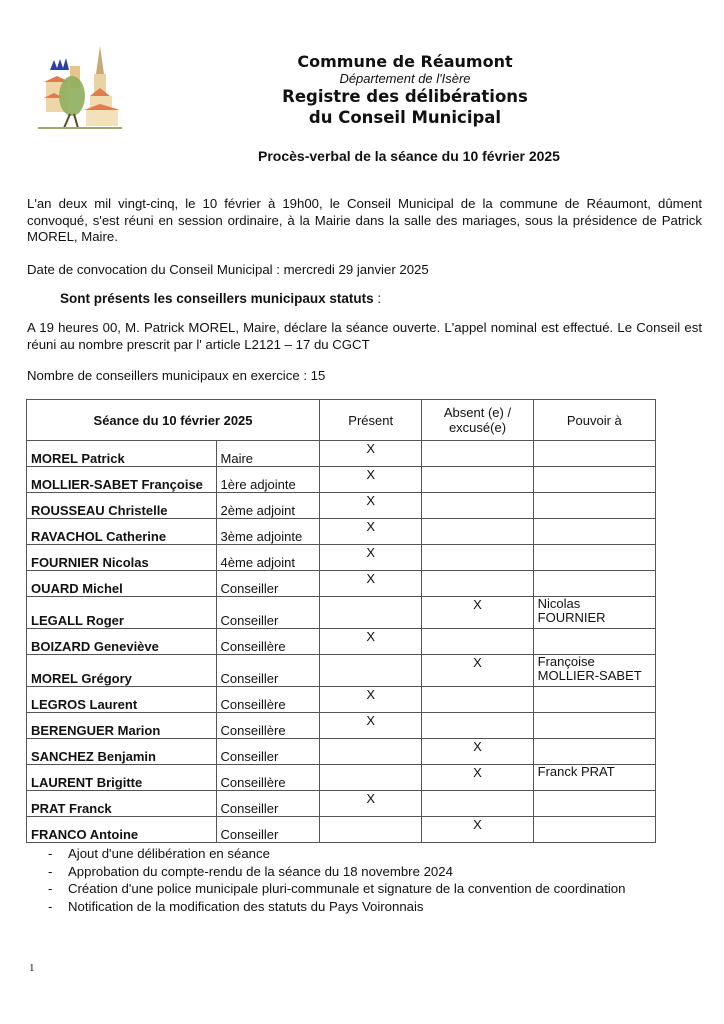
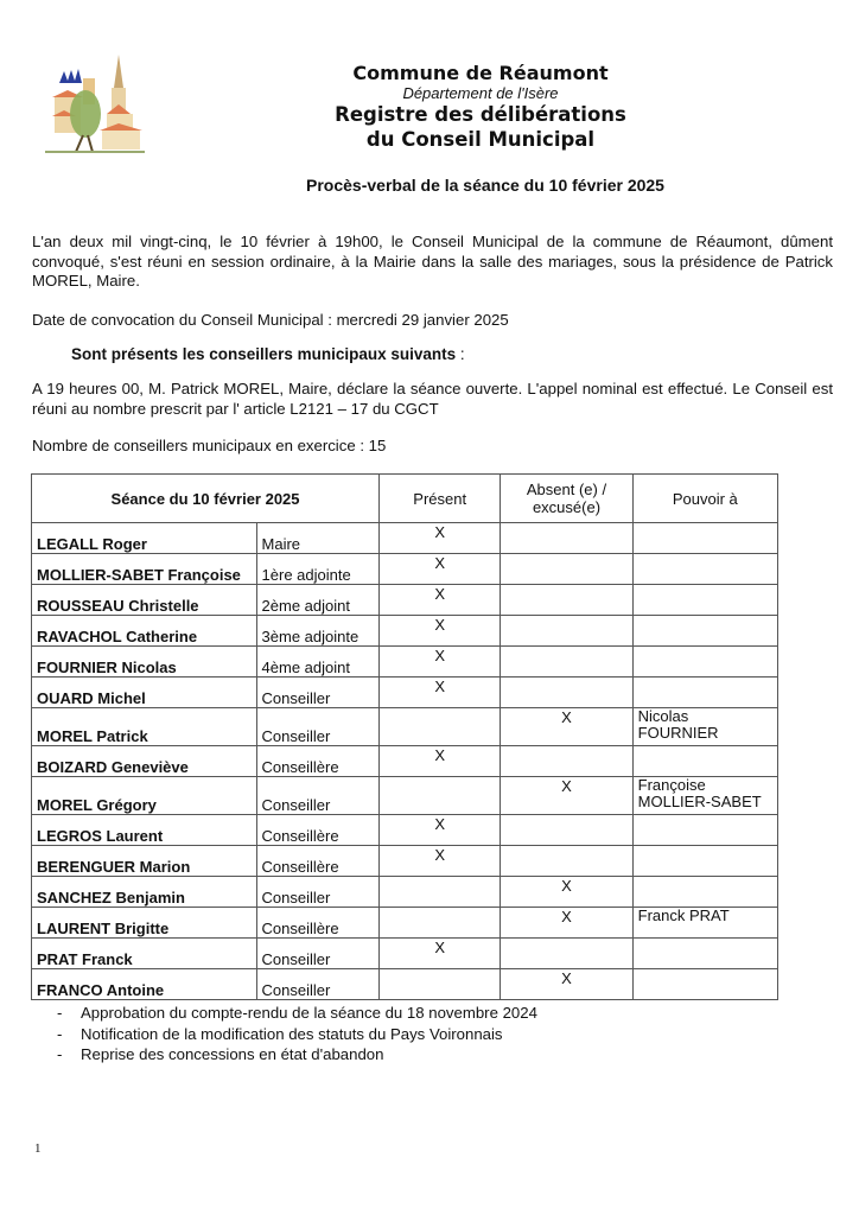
  Commune de Réaumont
  Département de l'Isère
  Registre des délibérations
  du Conseil Municipal
  Procès-verbal de la séance du 10 février 2025
  L'an deux mil vingt-cinq, le 10 février à 19h00, le Conseil Municipal de la commune de Réaumont, dûment convoqué, s'est réuni en session ordinaire, à la Mairie dans la salle des mariages, sous la présidence de Patrick MOREL, Maire.
  Date de convocation du Conseil Municipal : mercredi 29 janvier 2025
- Sont présents les conseillers municipaux statuts :
+ Sont présents les conseillers municipaux suivants :
  A 19 heures 00, M. Patrick MOREL, Maire, déclare la séance ouverte. L'appel nominal est effectué. Le Conseil est réuni au nombre prescrit par l' article L2121 – 17 du CGCT
  Nombre de conseillers municipaux en exercice : 15
  Séance du 10 février 2025	Présent	Absent (e) / excusé(e)	Pouvoir à
- MOREL Patrick	Maire	X
+ LEGALL Roger	Maire	X
  MOLLIER-SABET Françoise	1ère adjointe	X
  ROUSSEAU Christelle	2ème adjoint	X
  RAVACHOL Catherine	3ème adjointe	X
  FOURNIER Nicolas	4ème adjoint	X
  OUARD Michel	Conseiller	X
- LEGALL Roger	Conseiller		X	Nicolas FOURNIER
+ MOREL Patrick	Conseiller		X	Nicolas FOURNIER
  BOIZARD Geneviève	Conseillère	X
  MOREL Grégory	Conseiller		X	Françoise MOLLIER-SABET
  LEGROS Laurent	Conseillère	X
  BERENGUER Marion	Conseillère	X
  SANCHEZ Benjamin	Conseiller		X
  LAURENT Brigitte	Conseillère		X	Franck PRAT
  PRAT Franck	Conseiller	X
  FRANCO Antoine	Conseiller		X
- Ajout d'une délibération en séance
  Approbation du compte-rendu de la séance du 18 novembre 2024
- Création d'une police municipale pluri-communale et signature de la convention de coordination
  Notification de la modification des statuts du Pays Voironnais
+ Reprise des concessions en état d'abandon
  1
